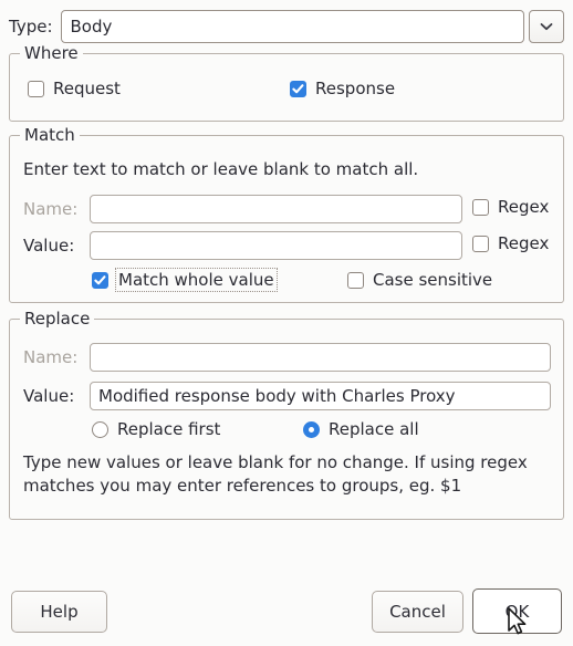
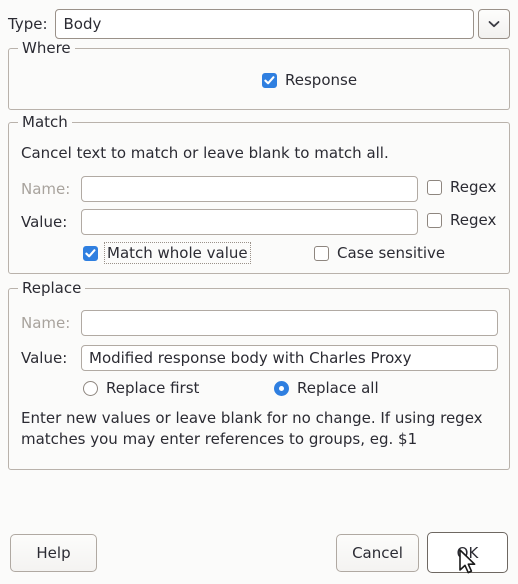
  Type:
  Body
  Where
- Request
  Response
  Match
- Enter text to match or leave blank to match all.
+ Cancel text to match or leave blank to match all.
  Name:
  Regex
  Value:
  Regex
  Match whole value
  Case sensitive
  Replace
  Name:
  Value:
  Modified response body with Charles Proxy
  Replace first
  Replace all
- Type new values or leave blank for no change. If using regex
+ Enter new values or leave blank for no change. If using regex
  matches you may enter references to groups, eg. $1
  Help
  Cancel
